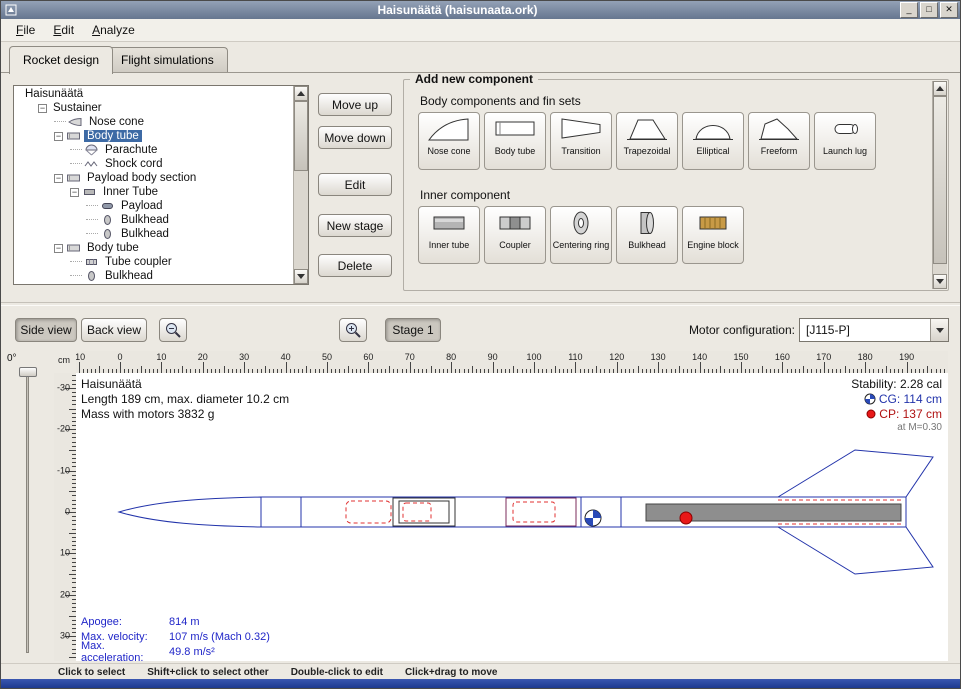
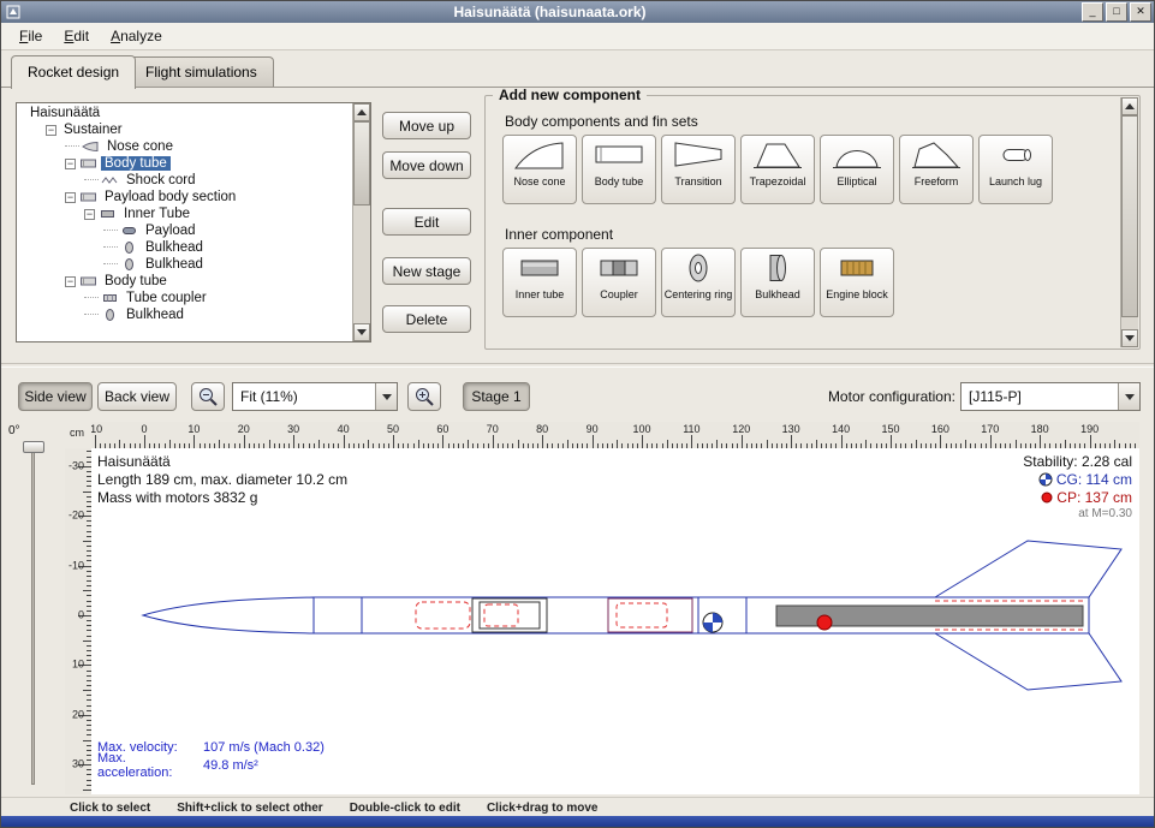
  Haisunäätä (haisunaata.ork)
  _
  □
  ✕
  File
  Edit
  Analyze
  Rocket design
  Flight simulations
  Haisunäätä
  −
  Sustainer
  Nose cone
  −
  Body tube
- Parachute
  Shock cord
  −
  Payload body section
  −
  Inner Tube
  Payload
  Bulkhead
  Bulkhead
  −
  Body tube
  Tube coupler
  Bulkhead
  Move up
  Move down
  Edit
  New stage
  Delete
  Add new component
  Body components and fin sets
  Nose cone
  Body tube
  Transition
  Trapezoidal
  Elliptical
  Freeform
  Launch lug
  Inner component
  Inner tube
  Coupler
  Centering ring
  Bulkhead
  Engine block
  Side view
  Back view
+ Fit (11%)
  Stage 1
  Motor configuration:
  [J115-P]
  0°
  cm
  0
  10
  20
  30
  40
  50
  60
  70
  80
  90
  100
  110
  120
  130
  140
  150
  160
  170
  180
  190
  -30
  -20
  -10
  0
  10
  20
  30
  Haisunäätä
  Length 189 cm, max. diameter 10.2 cm
  Mass with motors 3832 g
  Stability: 2.28 cal
  CG: 114 cm
  CP: 137 cm
  at M=0.30
- Apogee:
- 814 m
  Max. velocity:
  107 m/s (Mach 0.32)
  Max. acceleration:
  49.8 m/s²
  Click to select
  Shift+click to select other
  Double-click to edit
  Click+drag to move
